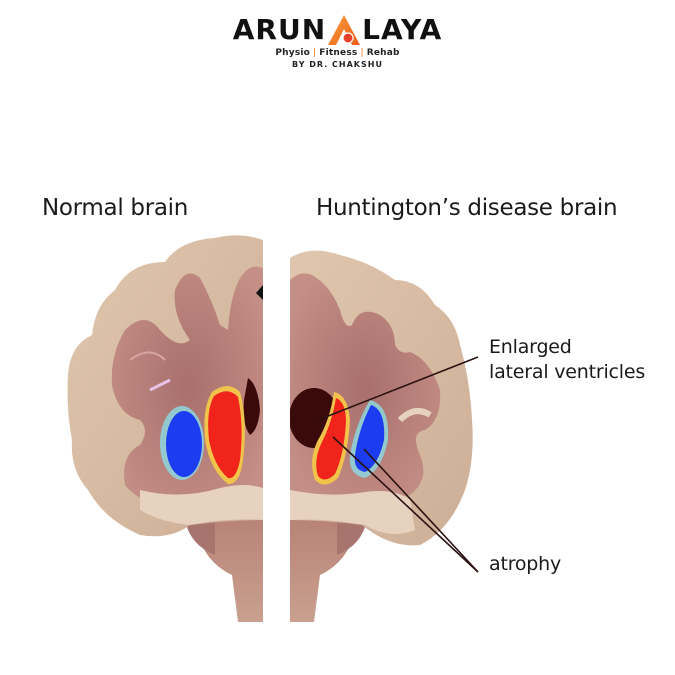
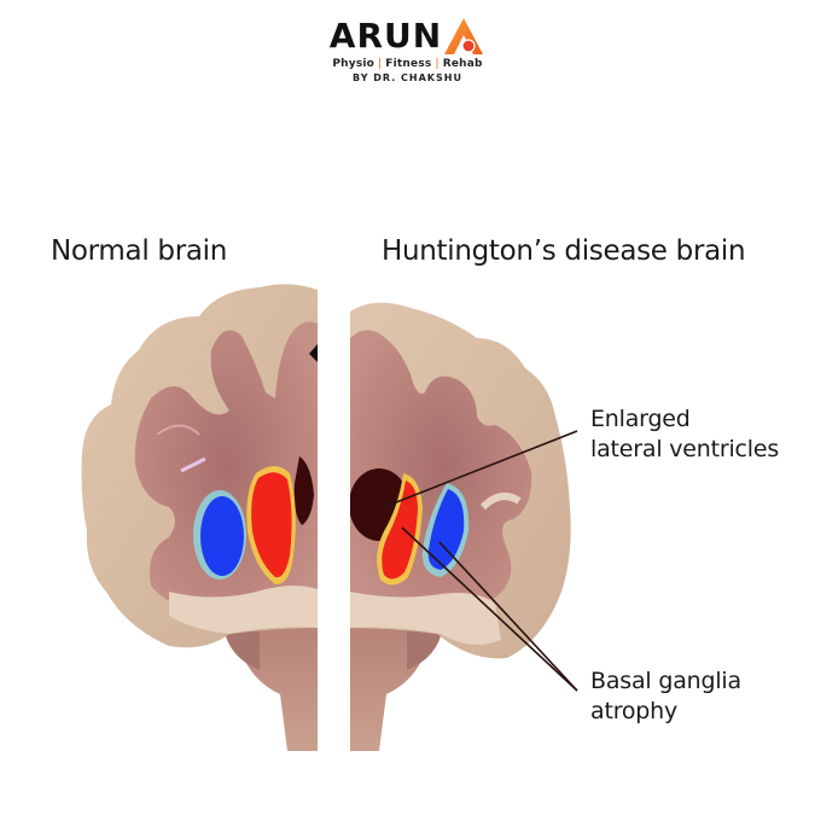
  ARUN
- LAYA
  Physio | Fitness | Rehab
  BY DR. CHAKSHU
  Normal brain
  Huntington’s disease brain
  Enlarged
  lateral ventricles
+ Basal ganglia
  atrophy
